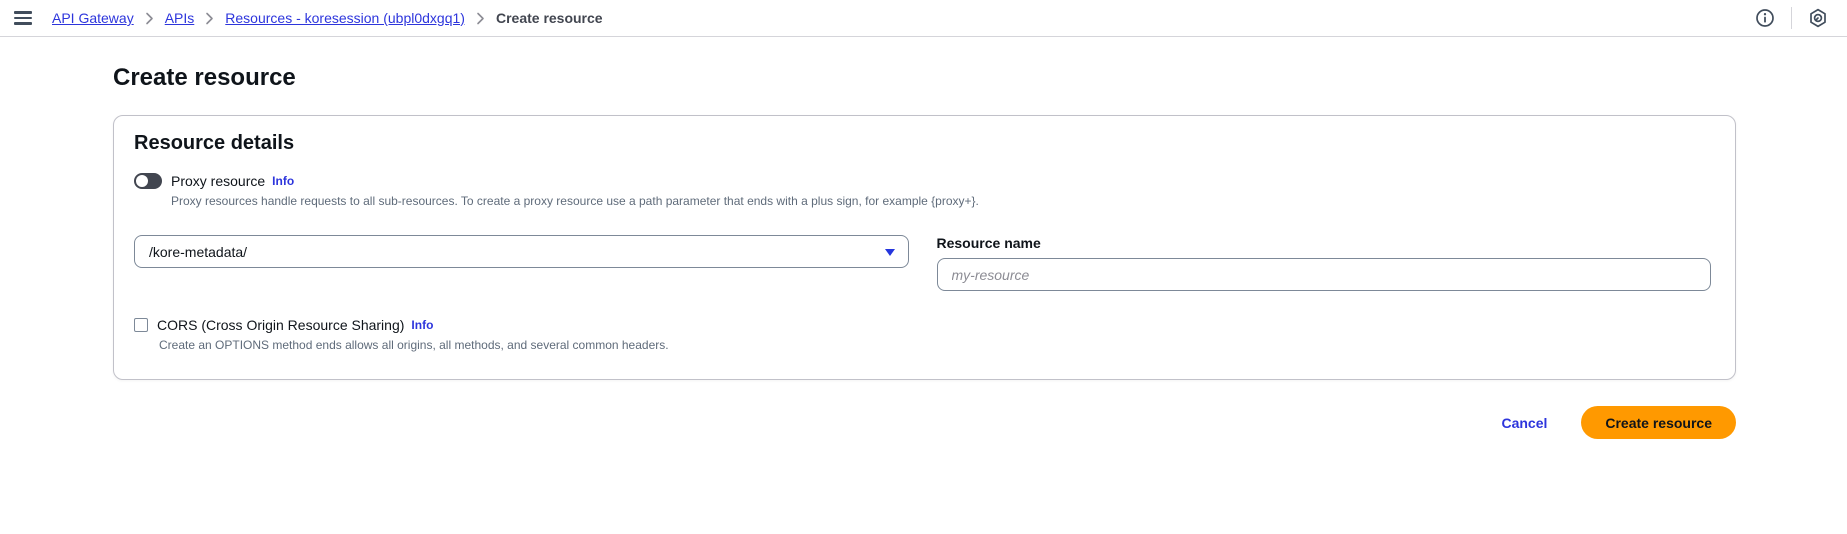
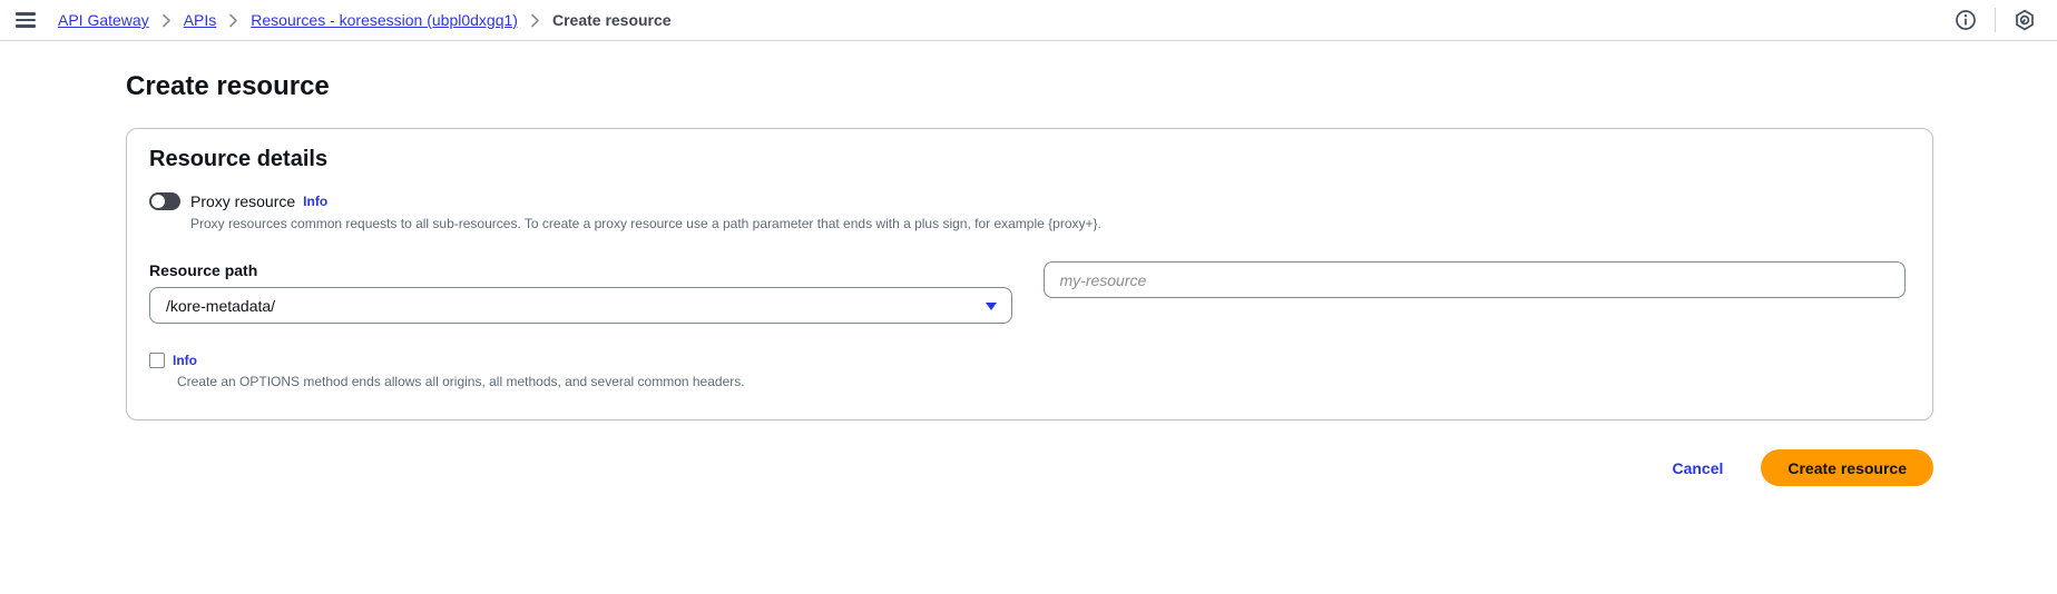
  API Gateway
  APIs
  Resources - koresession (ubpl0dxgq1)
  Create resource
  Create resource
  Resource details
  Proxy resource
  Info
- Proxy resources handle requests to all sub-resources. To create a proxy resource use a path parameter that ends with a plus sign, for example {proxy+}.
+ Proxy resources common requests to all sub-resources. To create a proxy resource use a path parameter that ends with a plus sign, for example {proxy+}.
+ Resource path
  /kore-metadata/
- Resource name
  my-resource
- CORS (Cross Origin Resource Sharing)
  Info
  Create an OPTIONS method ends allows all origins, all methods, and several common headers.
  Cancel
  Create resource
